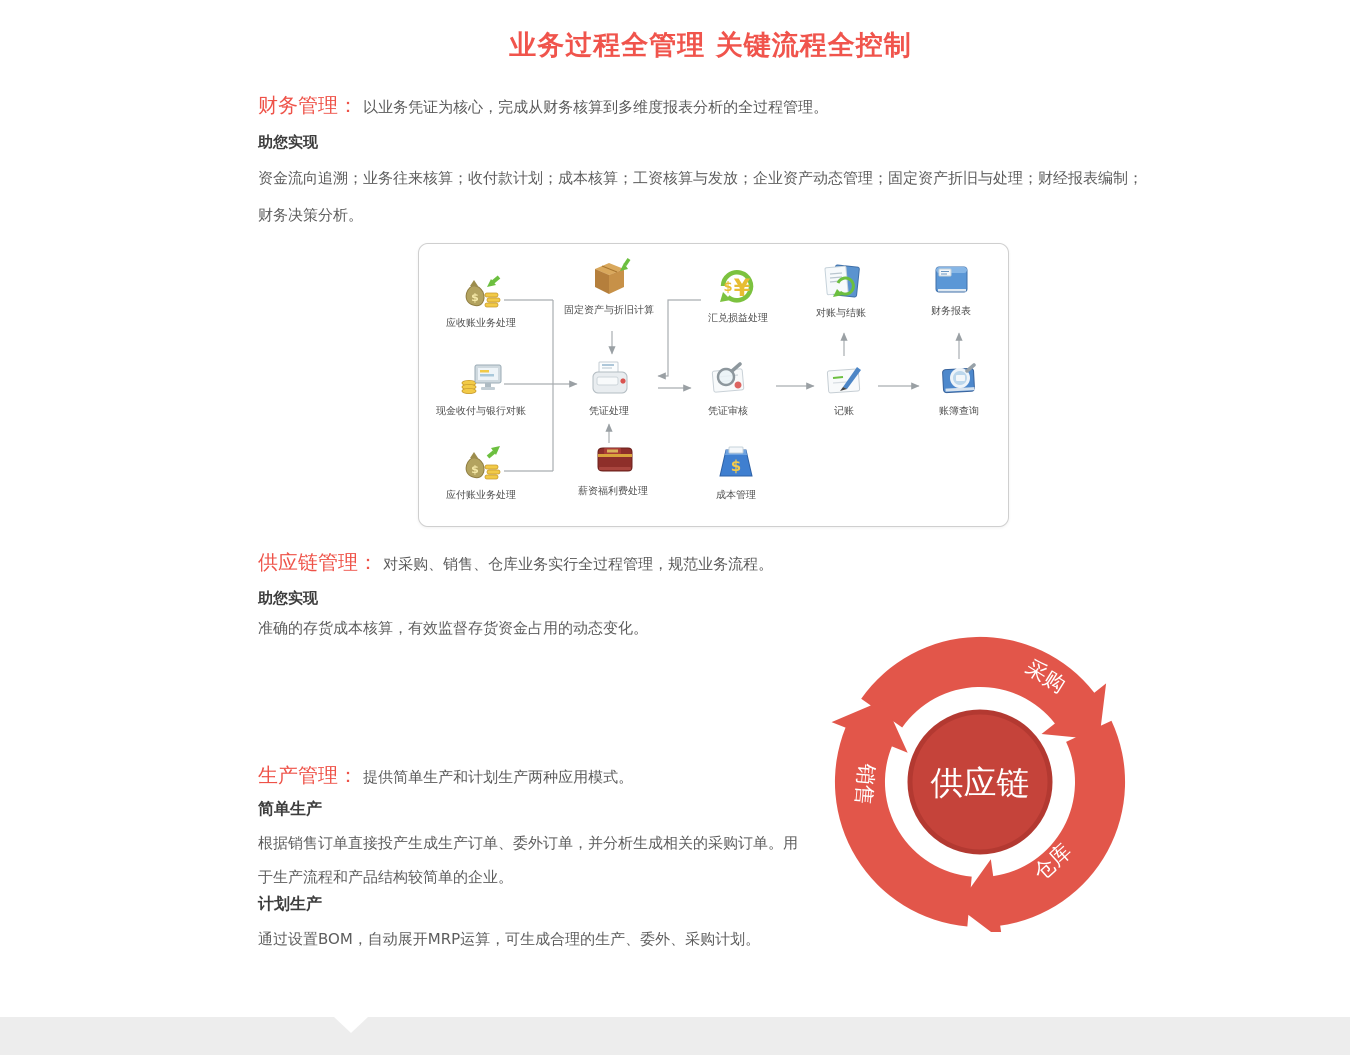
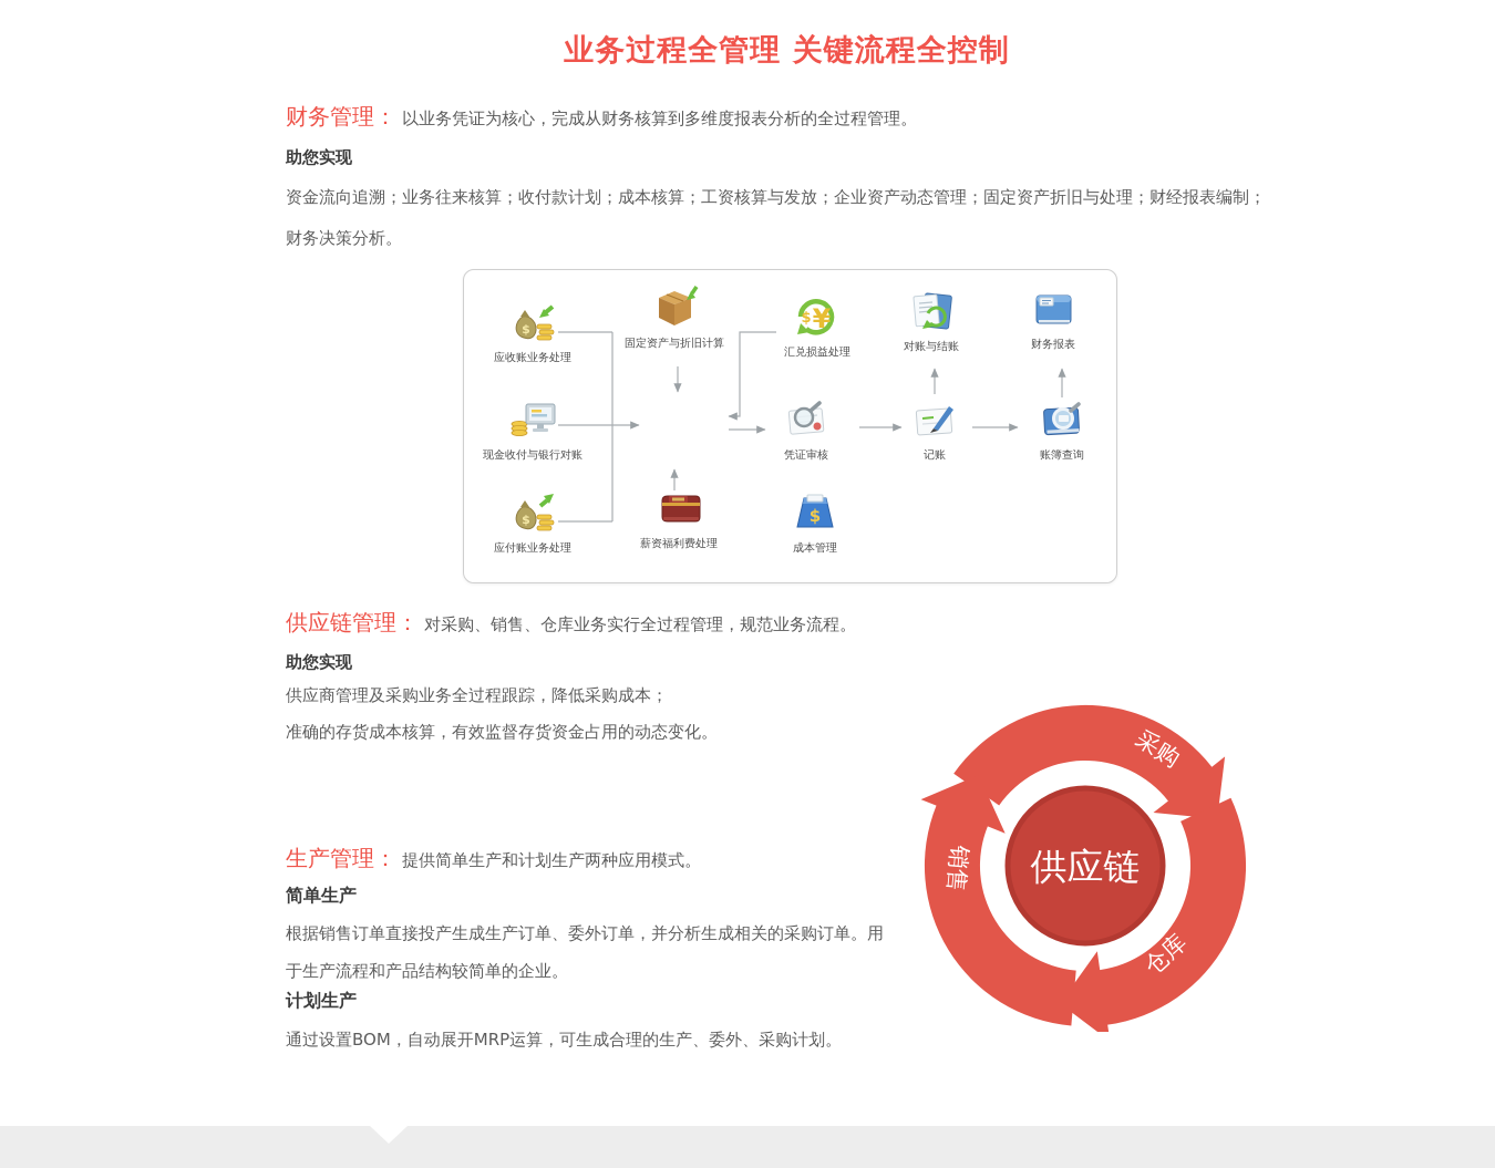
  业务过程全管理 关键流程全控制
  财务管理： 以业务凭证为核心，完成从财务核算到多维度报表分析的全过程管理。
  助您实现
  资金流向追溯；业务往来核算；收付款计划；成本核算；工资核算与发放；企业资产动态管理；固定资产折旧与处理；财经报表编制；财务决策分析。
  $
  应收账业务处理
  固定资产与折旧计算
  ¥
  $
  汇兑损益处理
  对账与结账
  财务报表
  现金收付与银行对账
- 凭证处理
  凭证审核
  记账
  账簿查询
  $
  应付账业务处理
  薪资福利费处理
  $
  成本管理
  供应链管理： 对采购、销售、仓库业务实行全过程管理，规范业务流程。
  助您实现
+ 供应商管理及采购业务全过程跟踪，降低采购成本；
  准确的存货成本核算，有效监督存货资金占用的动态变化。
  生产管理： 提供简单生产和计划生产两种应用模式。
  简单生产
  根据销售订单直接投产生成生产订单、委外订单，并分析生成相关的采购订单。用于生产流程和产品结构较简单的企业。
  计划生产
  通过设置BOM，自动展开MRP运算，可生成合理的生产、委外、采购计划。
  供应链
